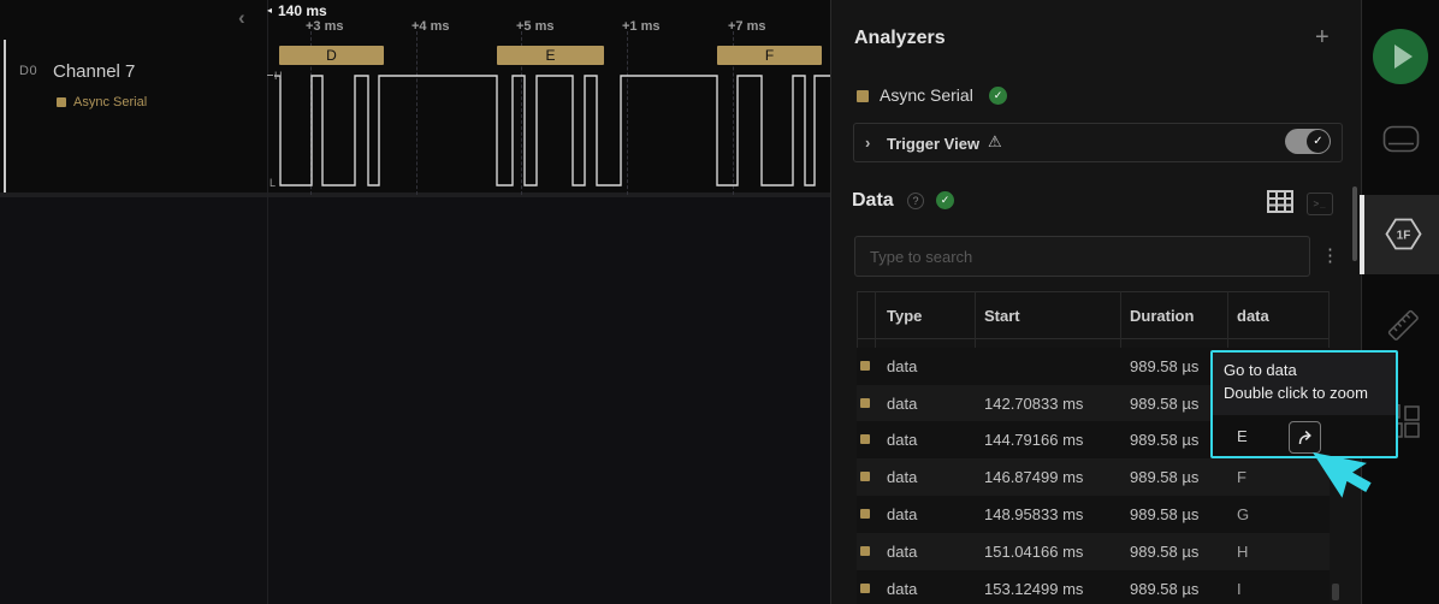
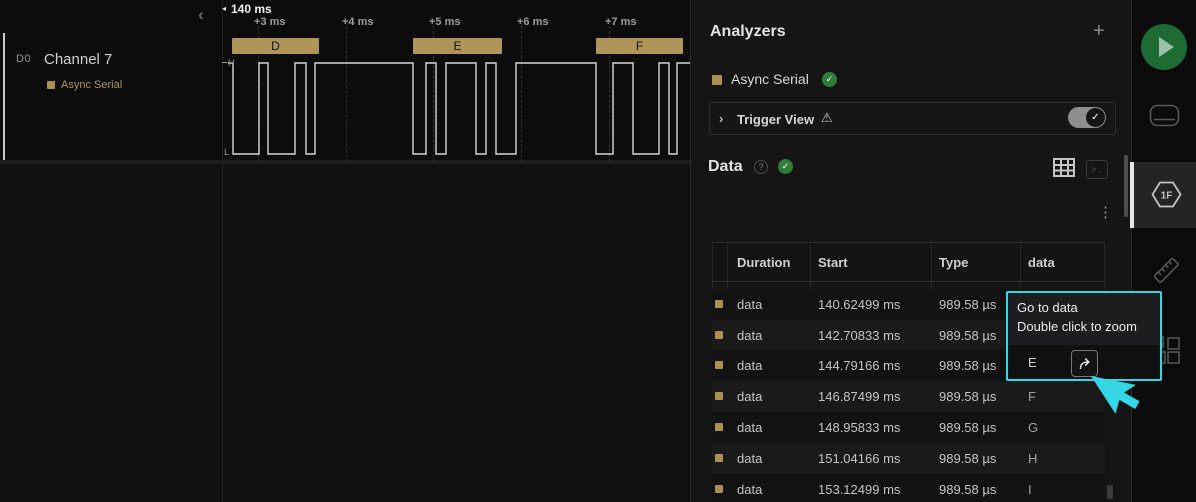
  ‹
  D0
  Channel 7
  Async Serial
  ◂
  140 ms
  +3 ms
  +4 ms
  +5 ms
- +1 ms
+ +6 ms
  +7 ms
  D
  E
  F
  H
  L
  Analyzers
  +
  Async Serial
  ✓
  ›
  Trigger View
  ⚠
  ✓
  Data
  ?
  ✓
  >_
- Type to search
  ⋮
- Type
+ Duration
  Start
- Duration
+ Type
  data
  data
+ 140.62499 ms
  989.58 µs
  data
  142.70833 ms
  989.58 µs
  data
  144.79166 ms
  989.58 µs
  data
  146.87499 ms
  989.58 µs
  F
  data
  148.95833 ms
  989.58 µs
  G
  data
  151.04166 ms
  989.58 µs
  H
  data
  153.12499 ms
  989.58 µs
  I
  1F
  Go to data
  Double click to zoom
  E
